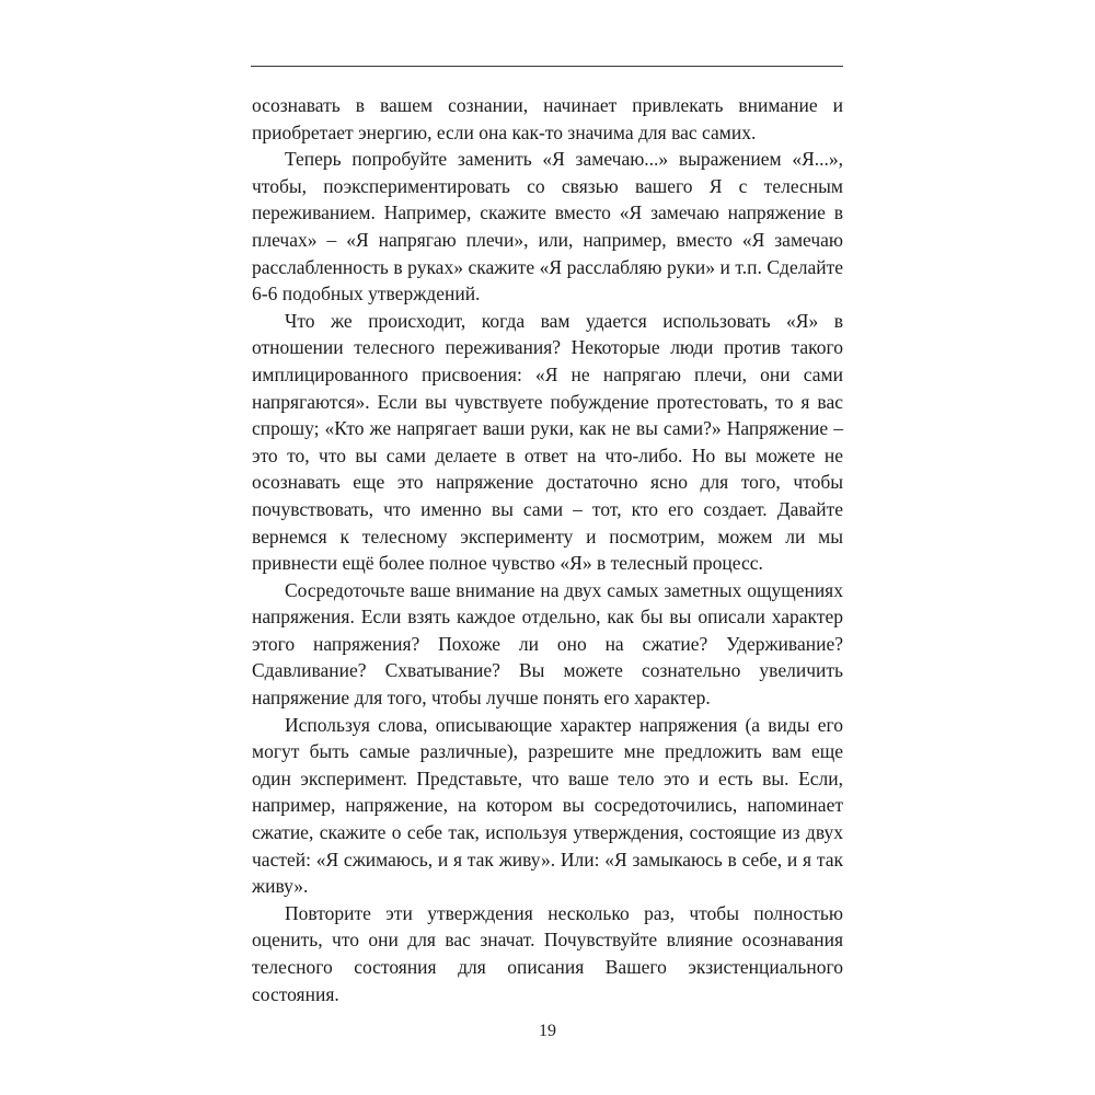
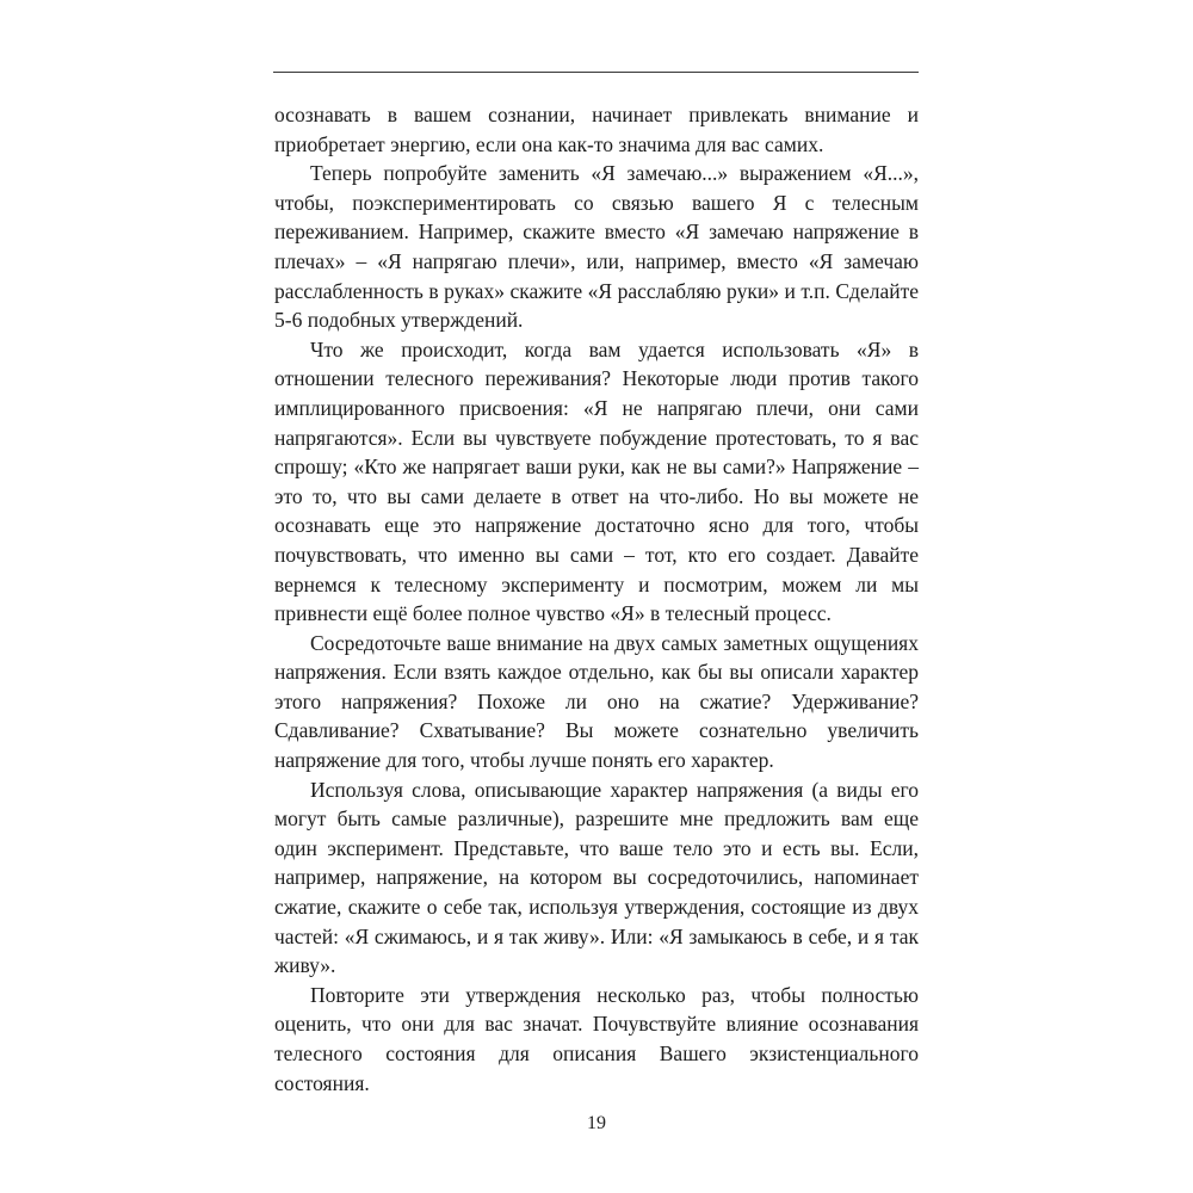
  осознавать в вашем сознании, начинает привлекать внимание и приобретает энергию, если она как-то значима для вас самих.
- Теперь попробуйте заменить «Я замечаю...» выражением «Я...», чтобы, поэкспериментировать со связью вашего Я с телесным переживанием. Например, скажите вместо «Я замечаю напряжение в плечах» – «Я напрягаю плечи», или, например, вместо «Я замечаю расслабленность в руках» скажите «Я расслабляю руки» и т.п. Сделайте 6-6 подобных утверждений.
+ Теперь попробуйте заменить «Я замечаю...» выражением «Я...», чтобы, поэкспериментировать со связью вашего Я с телесным переживанием. Например, скажите вместо «Я замечаю напряжение в плечах» – «Я напрягаю плечи», или, например, вместо «Я замечаю расслабленность в руках» скажите «Я расслабляю руки» и т.п. Сделайте 5-6 подобных утверждений.
  Что же происходит, когда вам удается использовать «Я» в отношении телесного переживания? Некоторые люди против такого имплицированного присвоения: «Я не напрягаю плечи, они сами напрягаются». Если вы чувствуете побуждение протестовать, то я вас спрошу; «Кто же напрягает ваши руки, как не вы сами?» Напряжение – это то, что вы сами делаете в ответ на что-либо. Но вы можете не осознавать еще это напряжение достаточно ясно для того, чтобы почувствовать, что именно вы сами – тот, кто его создает. Давайте вернемся к телесному эксперименту и посмотрим, можем ли мы привнести ещё более полное чувство «Я» в телесный процесс.
  Сосредоточьте ваше внимание на двух самых заметных ощущениях напряжения. Если взять каждое отдельно, как бы вы описали характер этого напряжения? Похоже ли оно на сжатие? Удерживание? Сдавливание? Схватывание? Вы можете сознательно увеличить напряжение для того, чтобы лучше понять его характер.
  Используя слова, описывающие характер напряжения (а виды его могут быть самые различные), разрешите мне предложить вам еще один эксперимент. Представьте, что ваше тело это и есть вы. Если, например, напряжение, на котором вы сосредоточились, напоминает сжатие, скажите о себе так, используя утверждения, состоящие из двух частей: «Я сжимаюсь, и я так живу». Или: «Я замыкаюсь в себе, и я так живу».
  Повторите эти утверждения несколько раз, чтобы полностью оценить, что они для вас значат. Почувствуйте влияние осознавания телесного состояния для описания Вашего экзистенциального состояния.
  19
